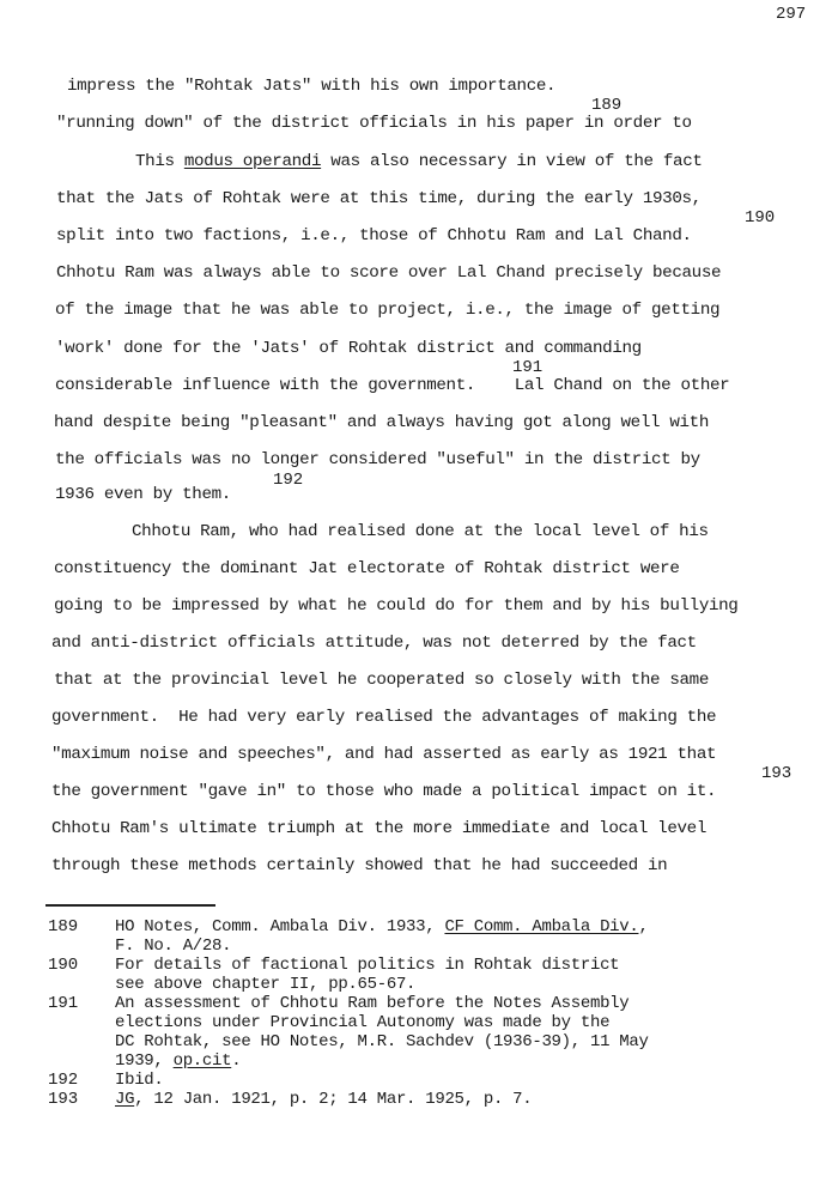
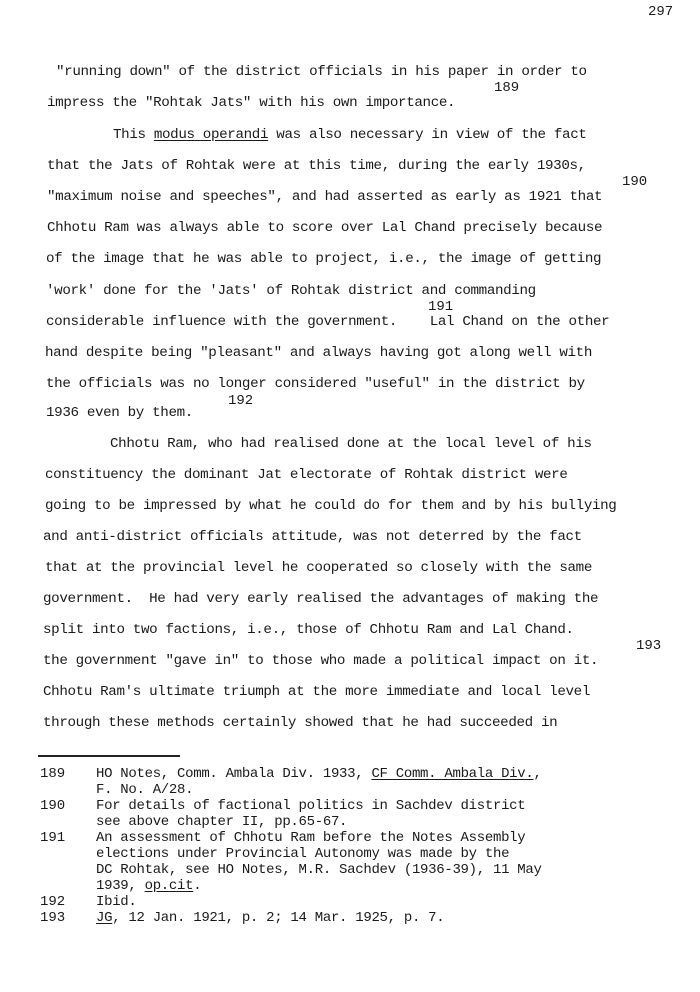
  297
- impress the "Rohtak Jats" with his own importance.
+ "running down" of the district officials in his paper in order to
  189
- "running down" of the district officials in his paper in order to
+ impress the "Rohtak Jats" with his own importance.
  This modus operandi was also necessary in view of the fact
  that the Jats of Rohtak were at this time, during the early 1930s,
  190
- split into two factions, i.e., those of Chhotu Ram and Lal Chand.
+ "maximum noise and speeches", and had asserted as early as 1921 that
  Chhotu Ram was always able to score over Lal Chand precisely because
  of the image that he was able to project, i.e., the image of getting
  'work' done for the 'Jats' of Rohtak district and commanding
  191
  considerable influence with the government. Lal Chand on the other
  hand despite being "pleasant" and always having got along well with
  the officials was no longer considered "useful" in the district by
  192
  1936 even by them.
  Chhotu Ram, who had realised done at the local level of his
  constituency the dominant Jat electorate of Rohtak district were
  going to be impressed by what he could do for them and by his bullying
  and anti-district officials attitude, was not deterred by the fact
  that at the provincial level he cooperated so closely with the same
  government. He had very early realised the advantages of making the
- "maximum noise and speeches", and had asserted as early as 1921 that
+ split into two factions, i.e., those of Chhotu Ram and Lal Chand.
  193
  the government "gave in" to those who made a political impact on it.
  Chhotu Ram's ultimate triumph at the more immediate and local level
  through these methods certainly showed that he had succeeded in
  189
  HO Notes, Comm. Ambala Div. 1933, CF Comm. Ambala Div., F. No. A/28.
  190
- For details of factional politics in Rohtak district see above chapter II, pp.65-67.
+ For details of factional politics in Sachdev district see above chapter II, pp.65-67.
  191
  An assessment of Chhotu Ram before the Notes Assembly elections under Provincial Autonomy was made by the DC Rohtak, see HO Notes, M.R. Sachdev (1936-39), 11 May 1939, op.cit.
  192
  Ibid.
  193
  JG, 12 Jan. 1921, p. 2; 14 Mar. 1925, p. 7.
